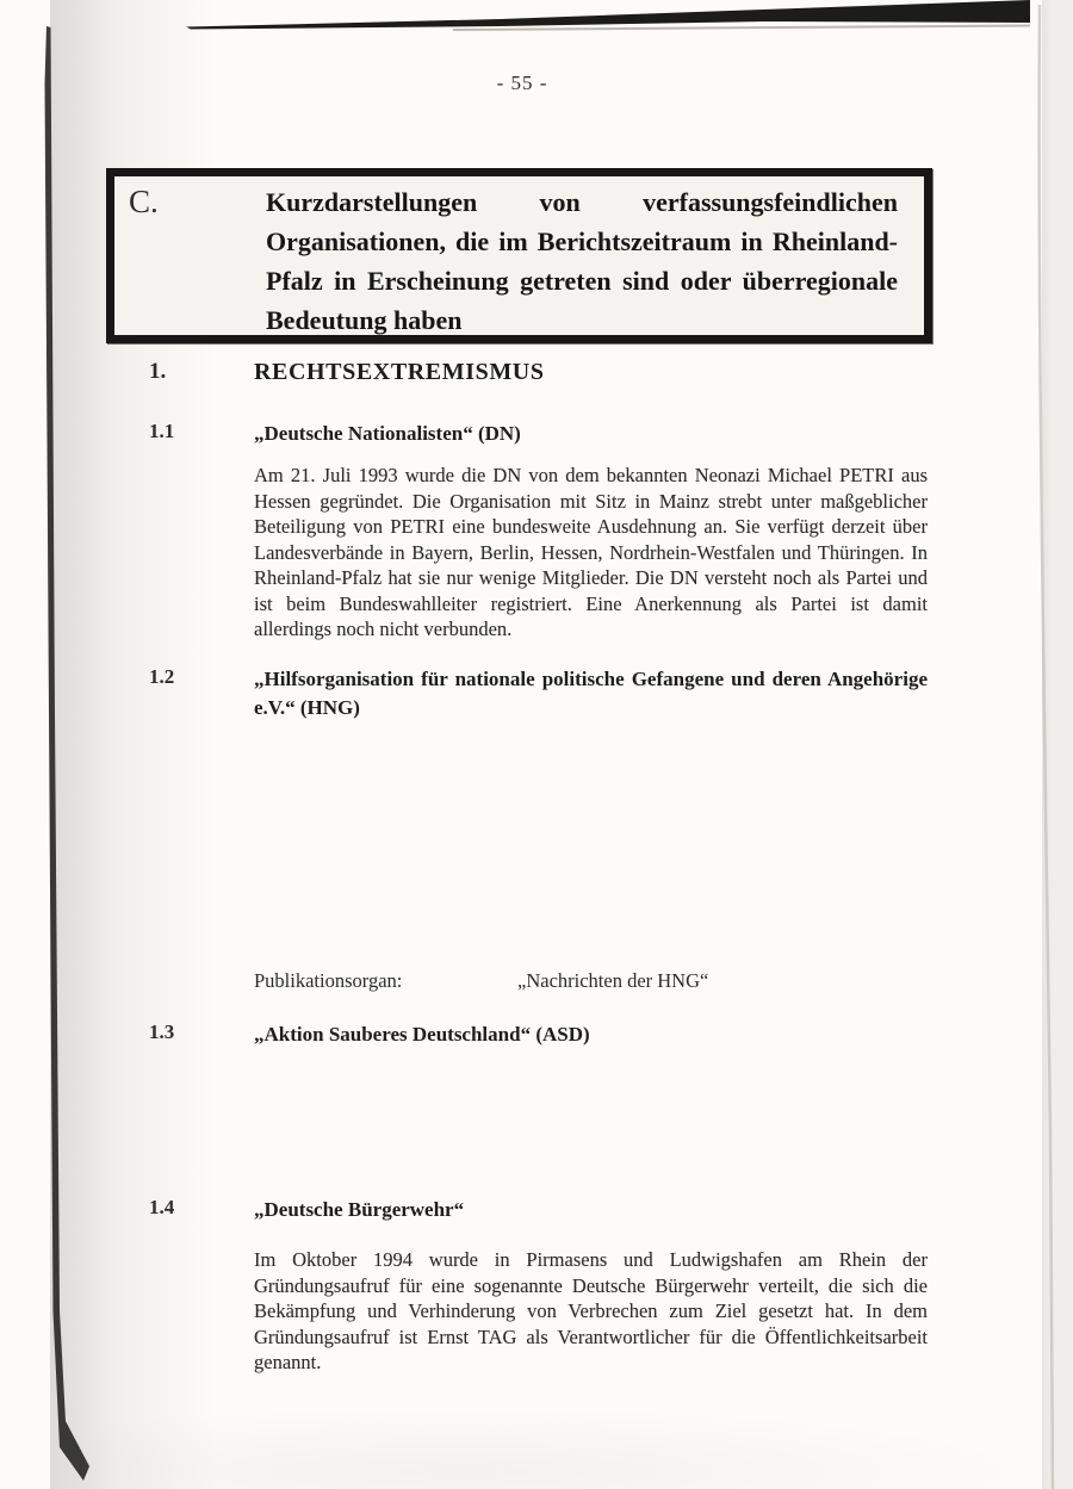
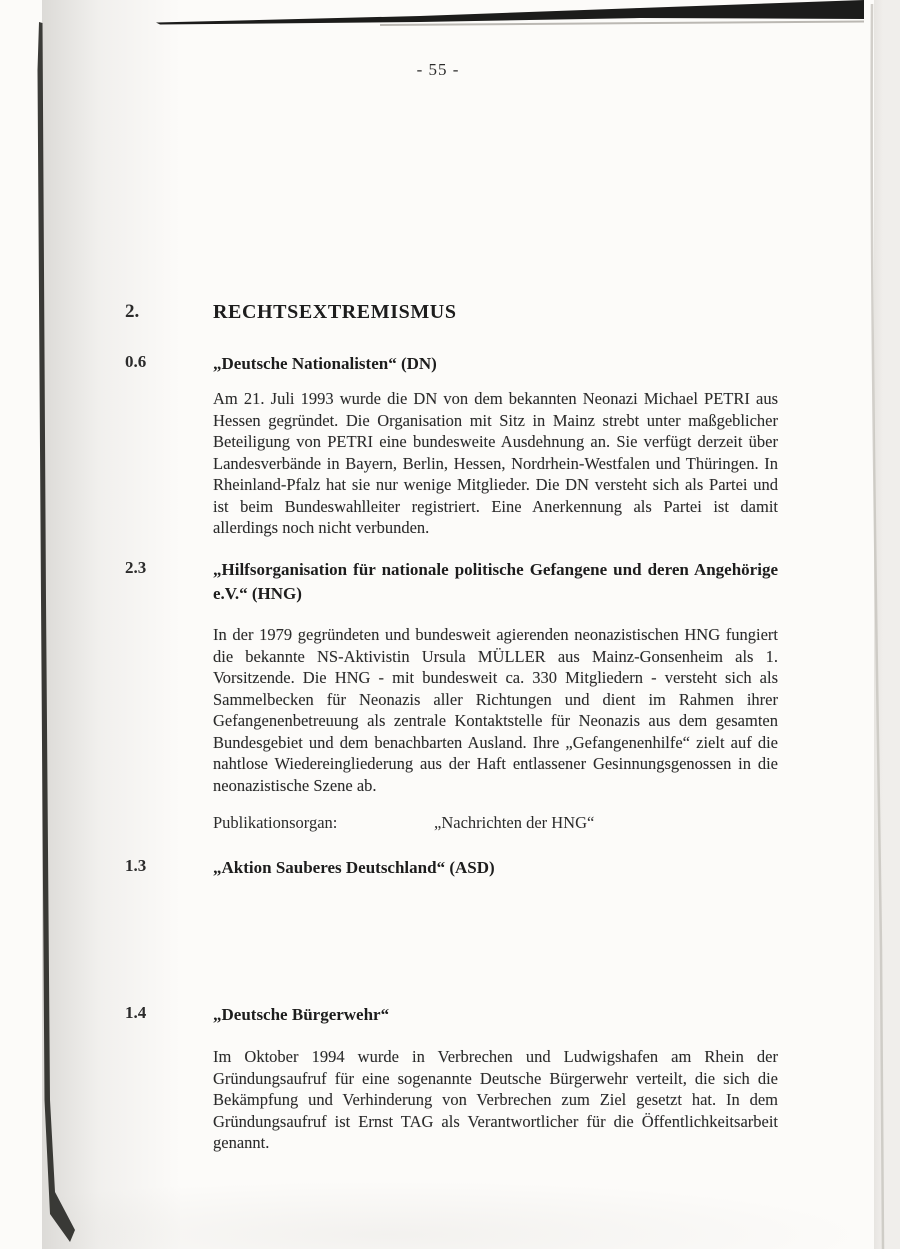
  - 55 -
- C.
- Kurzdarstellungen von verfassungsfeindlichen Organisationen, die im Berichtszeitraum in Rheinland-Pfalz in Erscheinung getreten sind oder überregionale Bedeutung haben
- 1.
+ 2.
  RECHTSEXTREMISMUS
- 1.1
+ 0.6
  „Deutsche Nationalisten“ (DN)
- Am 21. Juli 1993 wurde die DN von dem bekannten Neonazi Michael PETRI aus Hessen gegründet. Die Organisation mit Sitz in Mainz strebt unter maßgeblicher Beteiligung von PETRI eine bundesweite Ausdehnung an. Sie verfügt derzeit über Landesverbände in Bayern, Berlin, Hessen, Nordrhein-Westfalen und Thüringen. In Rheinland-Pfalz hat sie nur wenige Mitglieder. Die DN versteht noch als Partei und ist beim Bundeswahlleiter registriert. Eine Anerkennung als Partei ist damit allerdings noch nicht verbunden.
+ Am 21. Juli 1993 wurde die DN von dem bekannten Neonazi Michael PETRI aus Hessen gegründet. Die Organisation mit Sitz in Mainz strebt unter maßgeblicher Beteiligung von PETRI eine bundesweite Ausdehnung an. Sie verfügt derzeit über Landesverbände in Bayern, Berlin, Hessen, Nordrhein-Westfalen und Thüringen. In Rheinland-Pfalz hat sie nur wenige Mitglieder. Die DN versteht sich als Partei und ist beim Bundeswahlleiter registriert. Eine Anerkennung als Partei ist damit allerdings noch nicht verbunden.
- 1.2
+ 2.3
  „Hilfsorganisation für nationale politische Gefangene und deren Angehörige e.V.“ (HNG)
+ In der 1979 gegründeten und bundesweit agierenden neonazistischen HNG fungiert die bekannte NS-Aktivistin Ursula MÜLLER aus Mainz-Gonsenheim als 1. Vorsitzende. Die HNG - mit bundesweit ca. 330 Mitgliedern - versteht sich als Sammelbecken für Neonazis aller Richtungen und dient im Rahmen ihrer Gefangenenbetreuung als zentrale Kontaktstelle für Neonazis aus dem gesamten Bundesgebiet und dem benachbarten Ausland. Ihre „Gefangenenhilfe“ zielt auf die nahtlose Wiedereingliederung aus der Haft entlassener Gesinnungsgenossen in die neonazistische Szene ab.
  Publikationsorgan:
  „Nachrichten der HNG“
  1.3
  „Aktion Sauberes Deutschland“ (ASD)
  1.4
  „Deutsche Bürgerwehr“
- Im Oktober 1994 wurde in Pirmasens und Ludwigshafen am Rhein der Gründungsaufruf für eine sogenannte Deutsche Bürgerwehr verteilt, die sich die Bekämpfung und Verhinderung von Verbrechen zum Ziel gesetzt hat. In dem Gründungsaufruf ist Ernst TAG als Verantwortlicher für die Öffentlichkeitsarbeit genannt.
+ Im Oktober 1994 wurde in Verbrechen und Ludwigshafen am Rhein der Gründungsaufruf für eine sogenannte Deutsche Bürgerwehr verteilt, die sich die Bekämpfung und Verhinderung von Verbrechen zum Ziel gesetzt hat. In dem Gründungsaufruf ist Ernst TAG als Verantwortlicher für die Öffentlichkeitsarbeit genannt.
